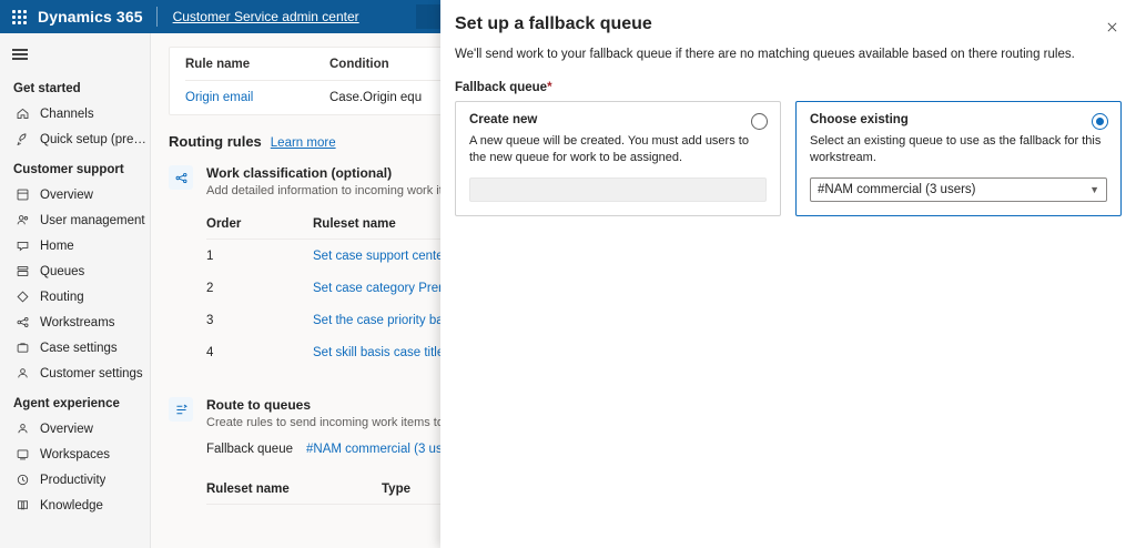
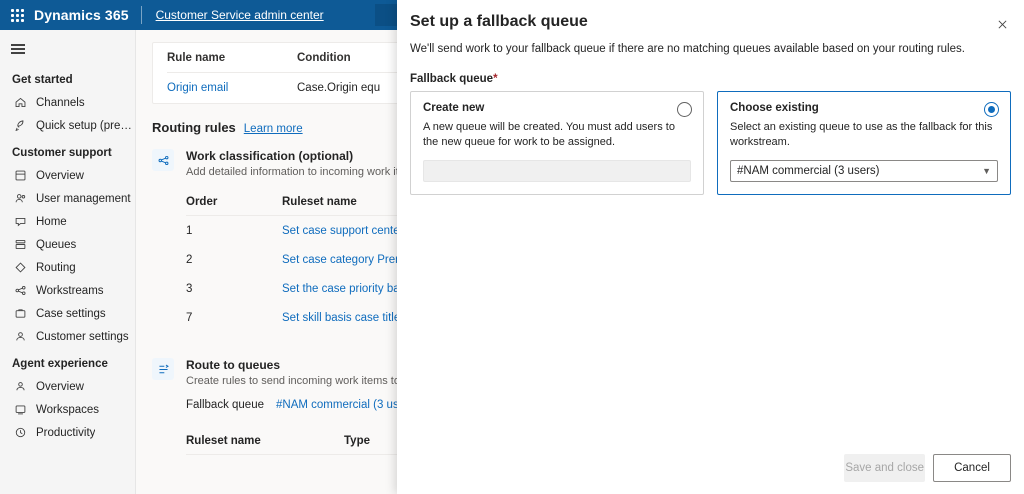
  Dynamics 365
  Customer Service admin center
  Get started
  Channels
  Quick setup (previ..
  Customer support
  Overview
  User management
  Home
  Queues
  Routing
  Workstreams
  Case settings
  Customer settings
  Agent experience
  Overview
  Workspaces
  Productivity
- Knowledge
  Rule name
  Condition
  Origin email
  Case.Origin equ
  Routing rules
  Learn more
  Work classification (optional)
  Add detailed information to incoming work i
  Order
  Ruleset name
  1
  Set case support cent
  2
  Set case category Pre
  3
  Set the case priority b
- 4
+ 7
  Set skill basis case titl
  Route to queues
  Create rules to send incoming work items t
  Fallback queue
  #NAM commercial (3 us
  Ruleset name
  Type
  Set up a fallback queue
- We'll send work to your fallback queue if there are no matching queues available based on there routing rules.
+ We'll send work to your fallback queue if there are no matching queues available based on your routing rules.
  Fallback queue*
  Create new
  A new queue will be created. You must add users to the new queue for work to be assigned.
  Choose existing
  Select an existing queue to use as the fallback for this workstream.
  #NAM commercial (3 users)
  ▼
+ Save and close
+ Cancel
